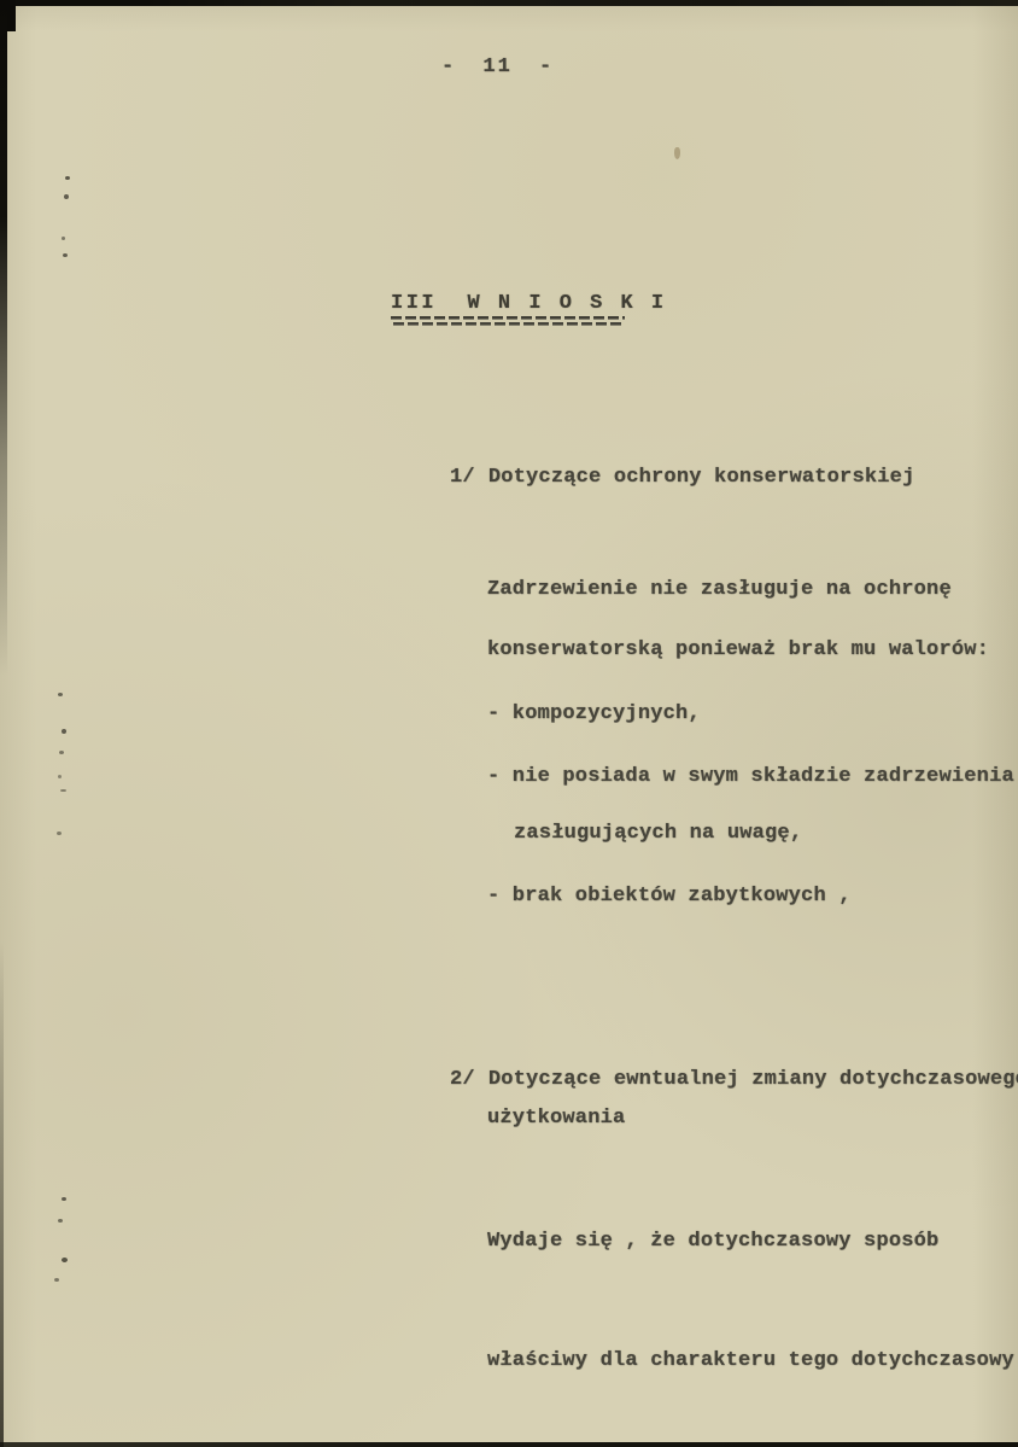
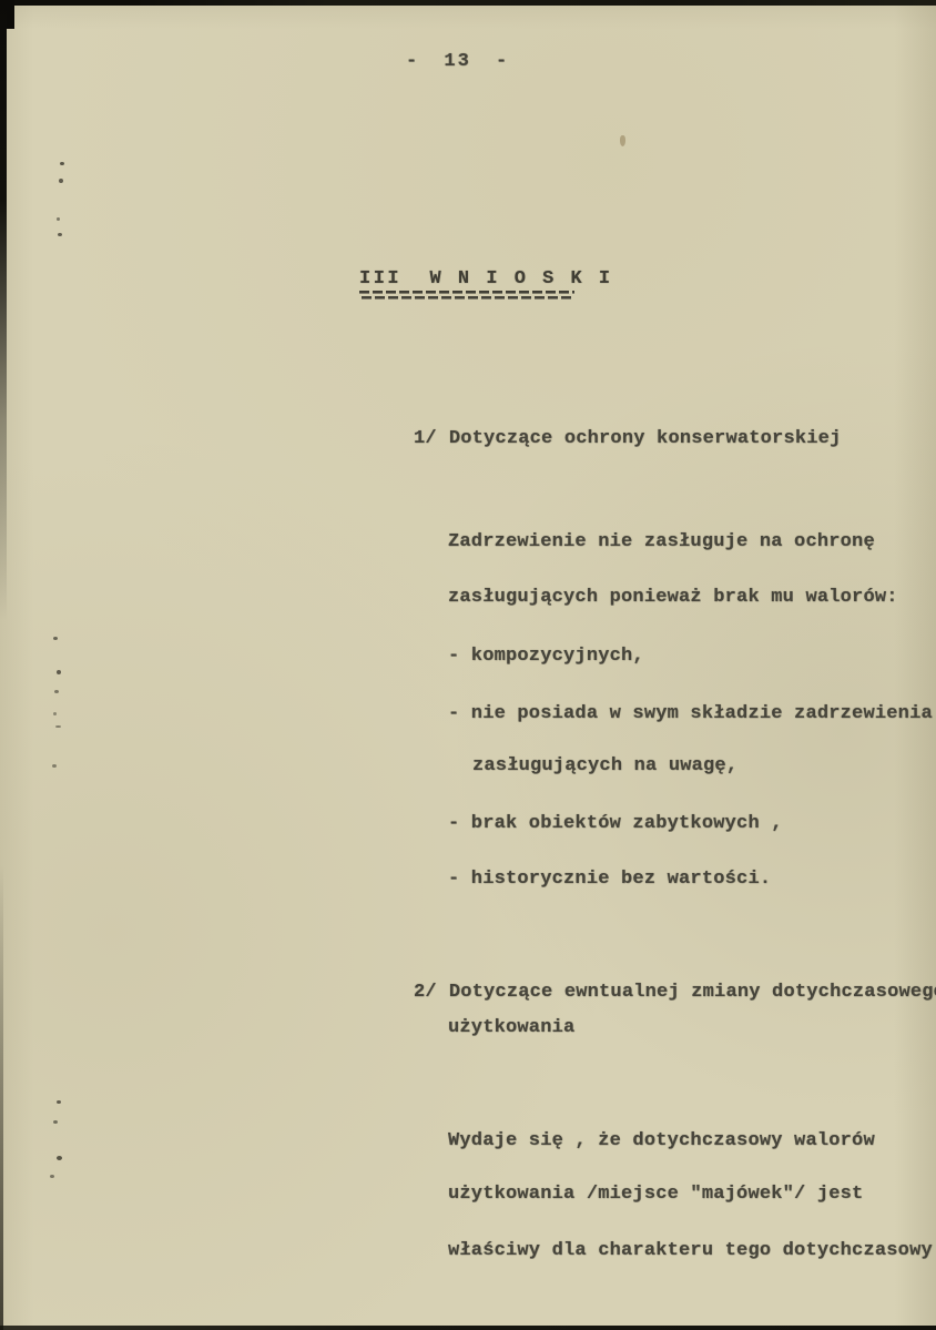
- - 11 -
+ - 13 -
  III W N I O S K I
  1/
  Dotyczące ochrony konserwatorskiej
  Zadrzewienie nie zasługuje na ochronę
- konserwatorską ponieważ brak mu walorów:
+ zasługujących ponieważ brak mu walorów:
  - kompozycyjnych,
  - nie posiada w swym składzie zadrzewienia
  zasługujących na uwagę,
  - brak obiektów zabytkowych ,
+ - historycznie bez wartości.
  2/
  Dotyczące ewntualnej zmiany dotychczasoweg
  użytkowania
- Wydaje się , że dotychczasowy sposób
+ Wydaje się , że dotychczasowy walorów
+ użytkowania /miejsce "majówek"/ jest
  właściwy dla charakteru tego dotychczasowy
